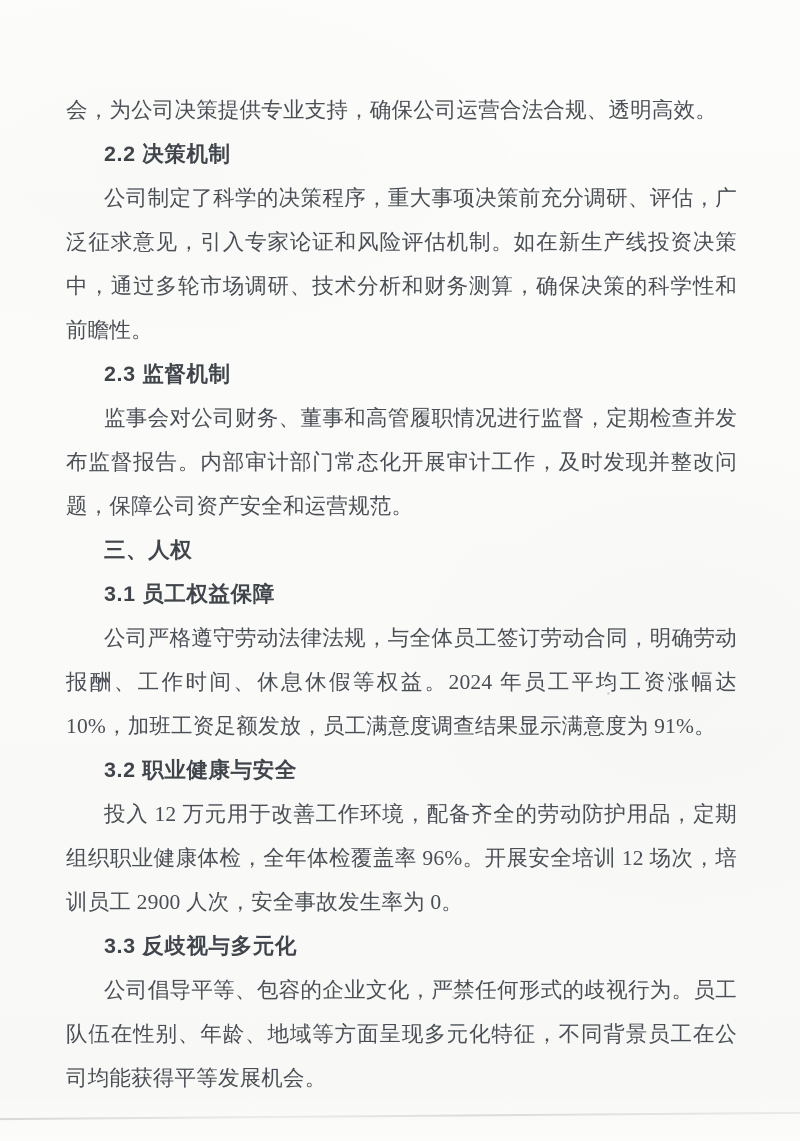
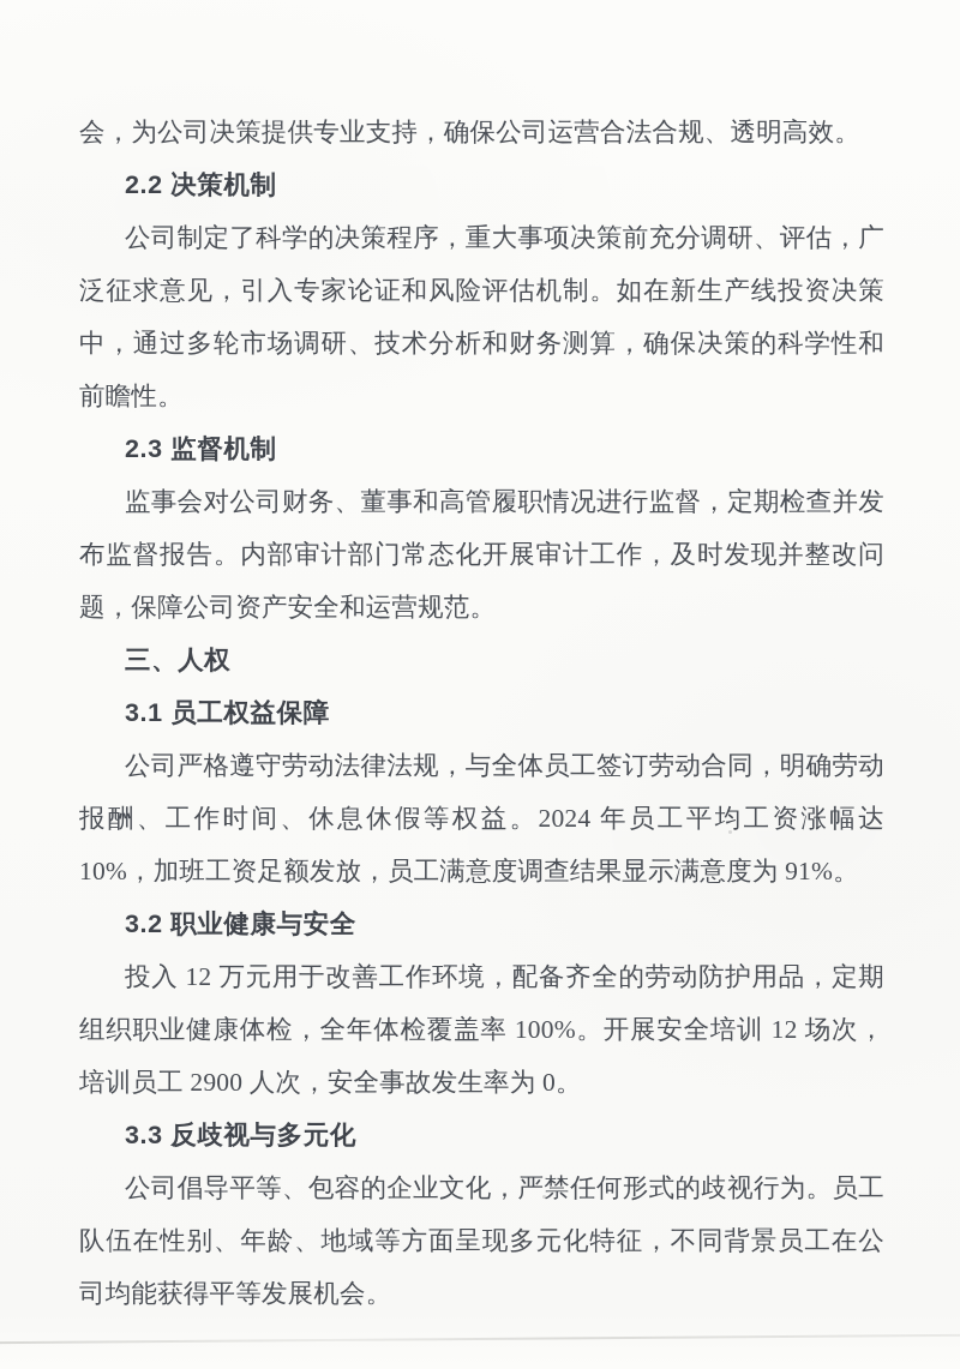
  会，为公司决策提供专业支持，确保公司运营合法合规、透明高效。
  2.2 决策机制
  公司制定了科学的决策程序，重大事项决策前充分调研、评估，广泛征求意见，引入专家论证和风险评估机制。如在新生产线投资决策中，通过多轮市场调研、技术分析和财务测算，确保决策的科学性和前瞻性。
  2.3 监督机制
  监事会对公司财务、董事和高管履职情况进行监督，定期检查并发布监督报告。内部审计部门常态化开展审计工作，及时发现并整改问题，保障公司资产安全和运营规范。
  三、人权
  3.1 员工权益保障
  公司严格遵守劳动法律法规，与全体员工签订劳动合同，明确劳动报酬、工作时间、休息休假等权益。2024 年员工平均工资涨幅达 10%，加班工资足额发放，员工满意度调查结果显示满意度为 91%。
  3.2 职业健康与安全
- 投入 12 万元用于改善工作环境，配备齐全的劳动防护用品，定期组织职业健康体检，全年体检覆盖率 96%。开展安全培训 12 场次，培训员工 2900 人次，安全事故发生率为 0。
+ 投入 12 万元用于改善工作环境，配备齐全的劳动防护用品，定期组织职业健康体检，全年体检覆盖率 100%。开展安全培训 12 场次，培训员工 2900 人次，安全事故发生率为 0。
  3.3 反歧视与多元化
  公司倡导平等、包容的企业文化，严禁任何形式的歧视行为。员工队伍在性别、年龄、地域等方面呈现多元化特征，不同背景员工在公司均能获得平等发展机会。
